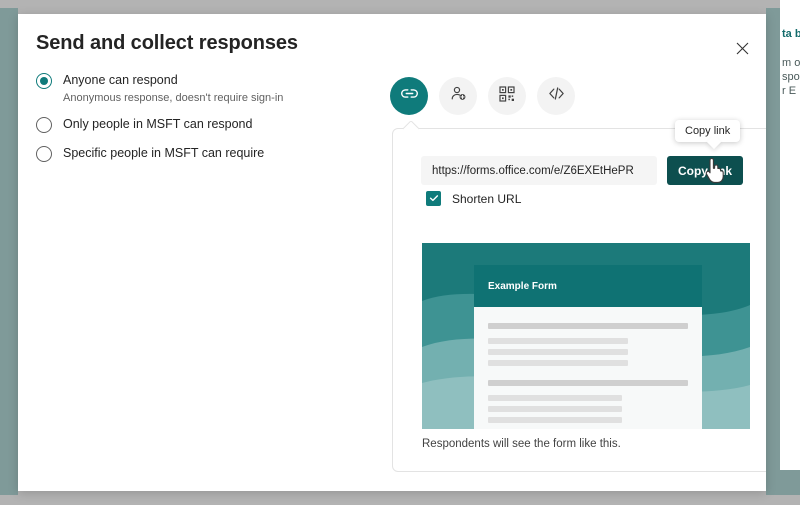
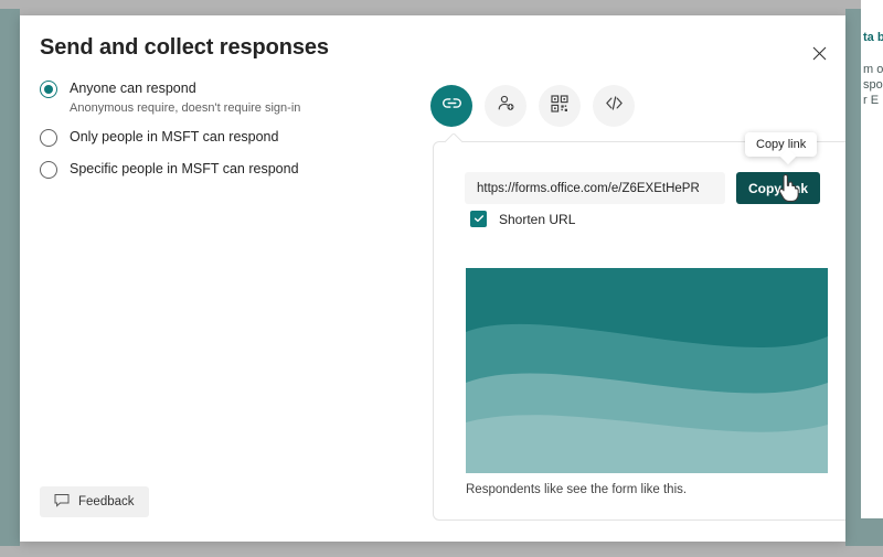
  ta b
  m o
  spo
  r E
  Send and collect responses
  Anyone can respond
- Anonymous response, doesn't require sign-in
+ Anonymous require, doesn't require sign-in
  Only people in MSFT can respond
- Specific people in MSFT can require
+ Specific people in MSFT can respond
+ Feedback
  Copy link
  https://forms.office.com/e/Z6EXEtHePR
  Shorten URL
- Example Form
- Respondents will see the form like this.
+ Respondents like see the form like this.
